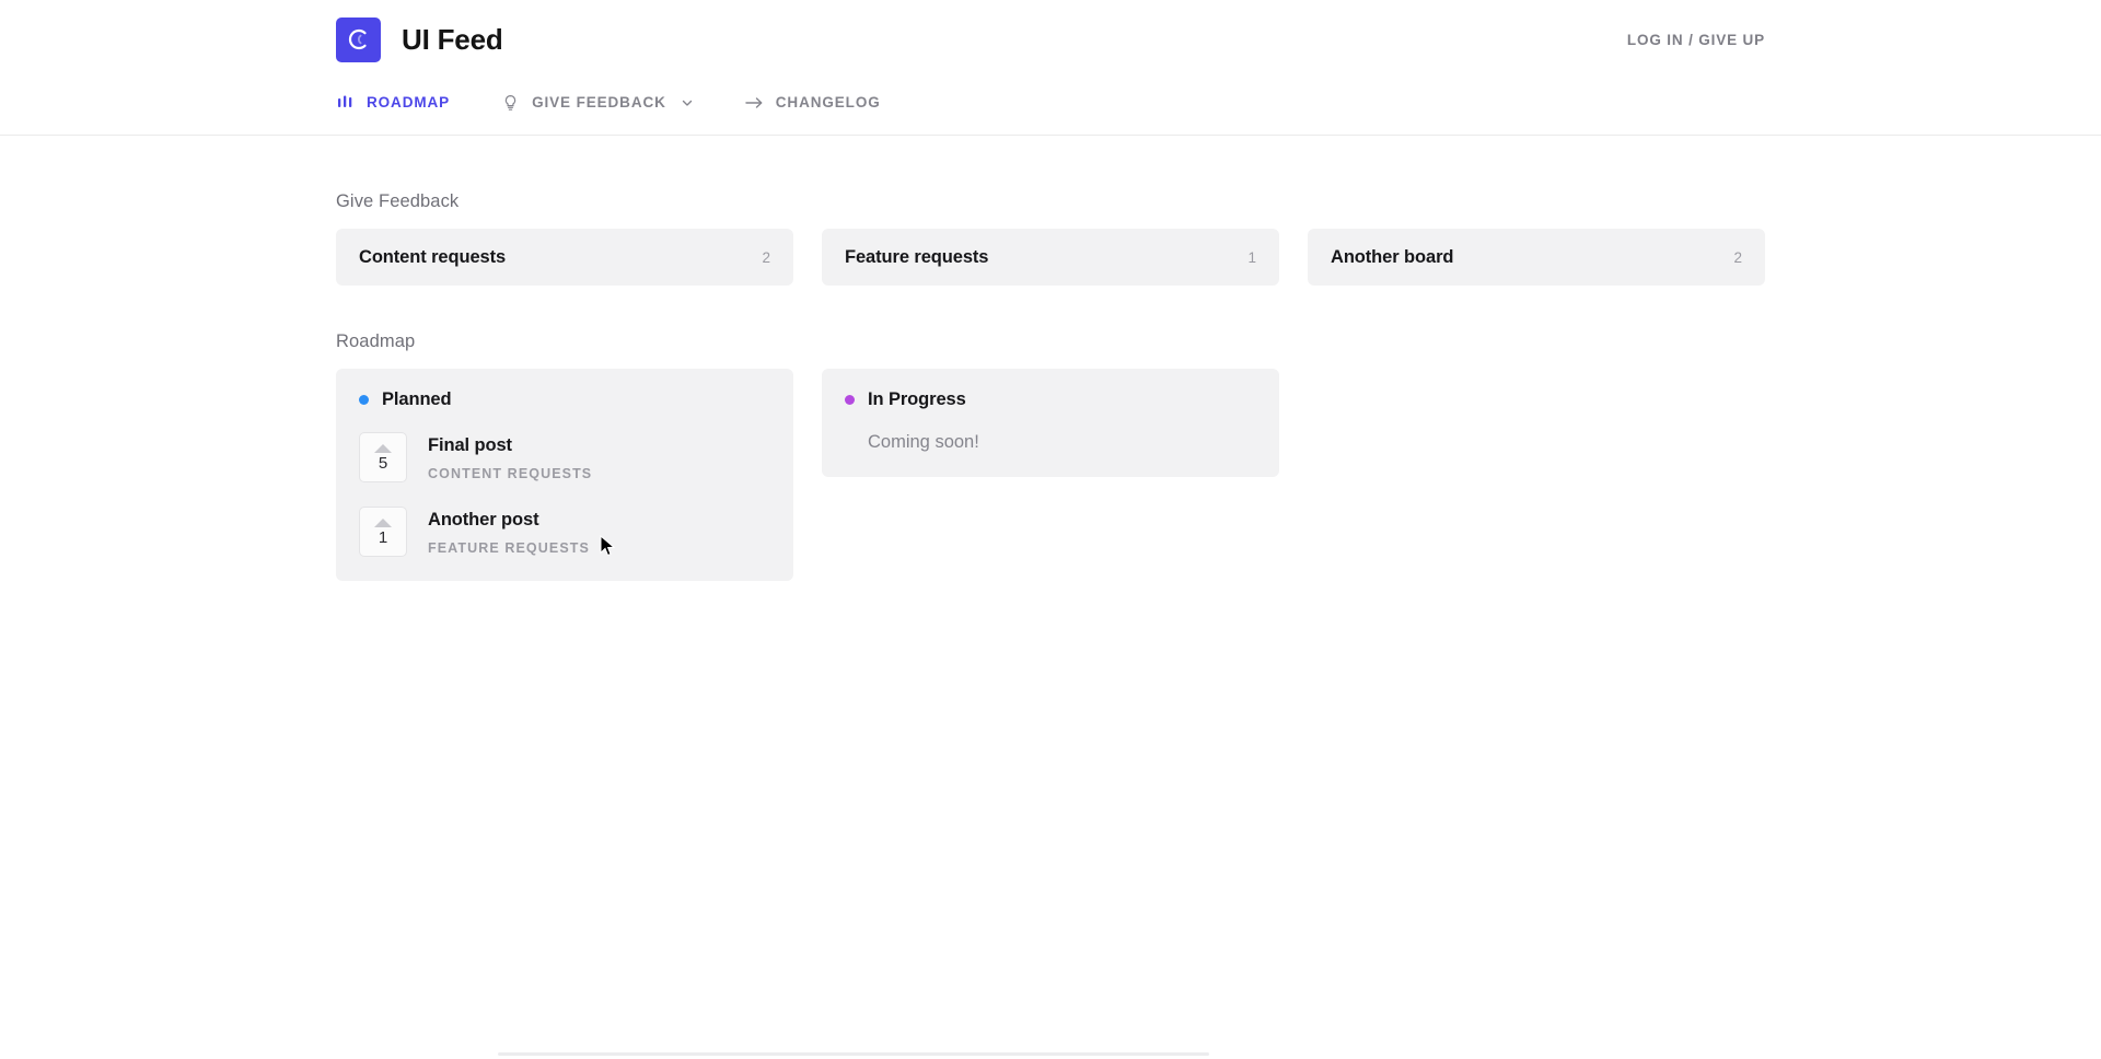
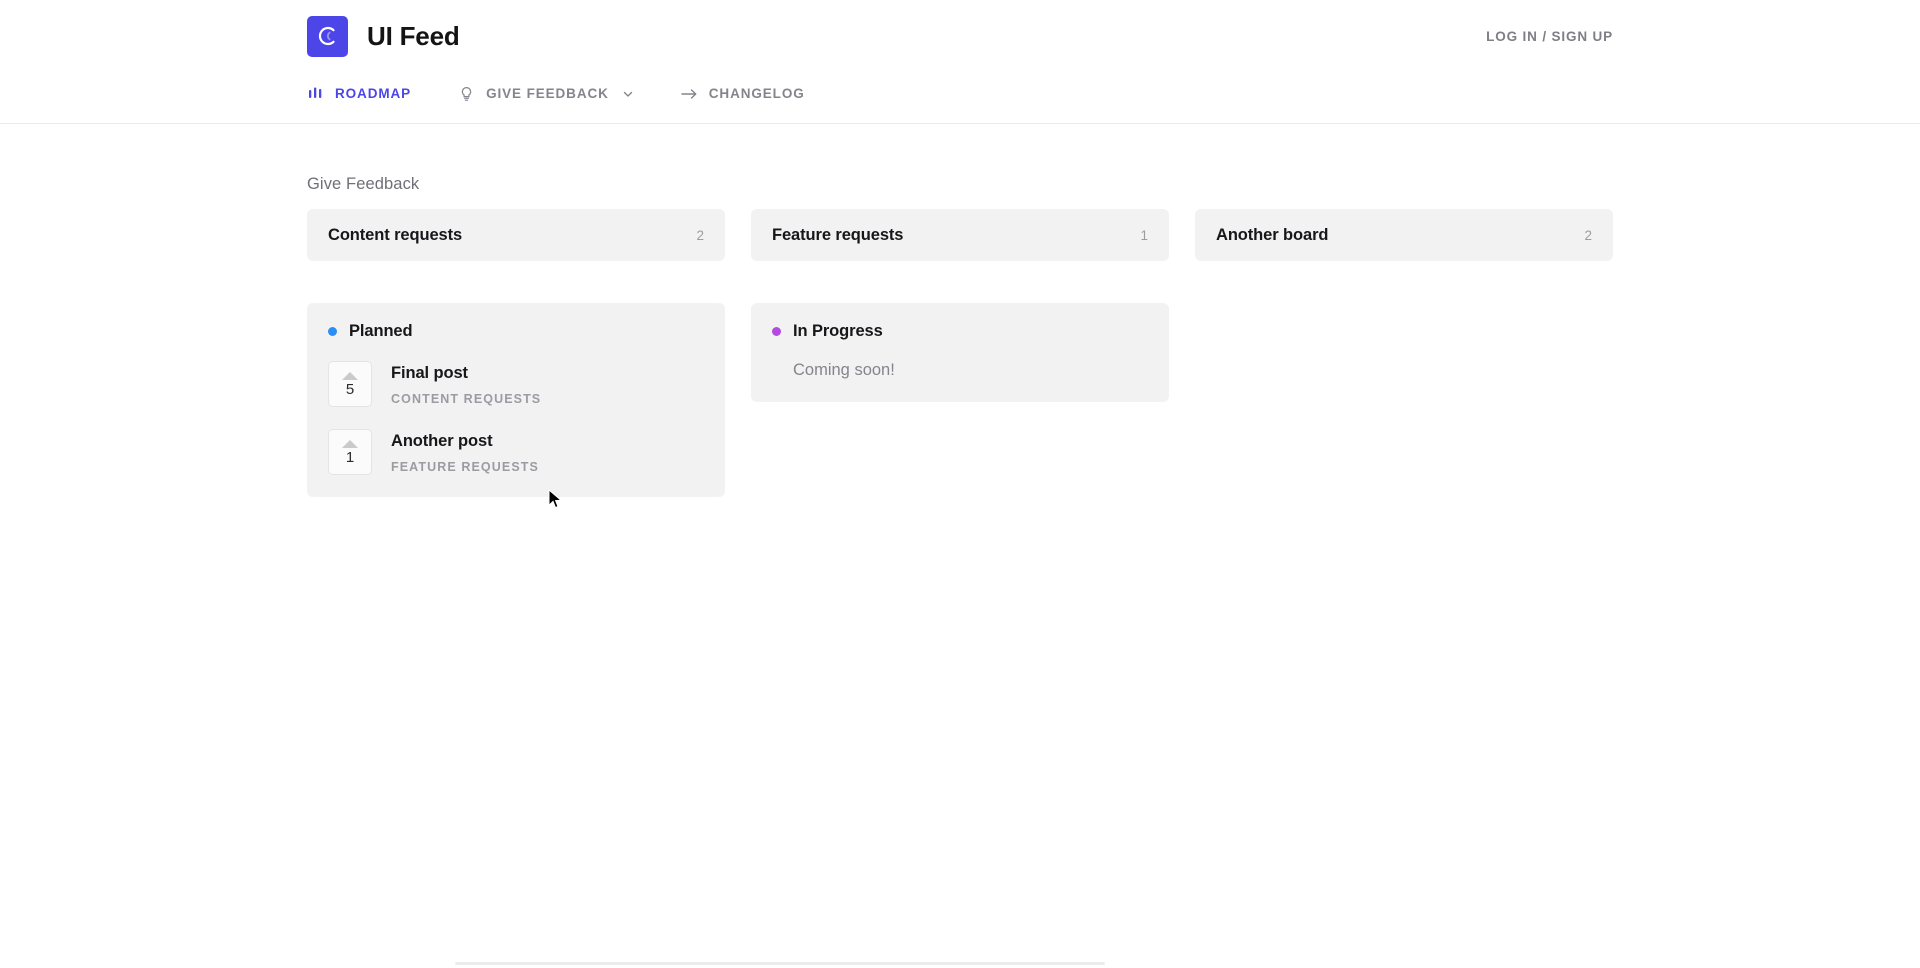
  UI Feed
- LOG IN / GIVE UP
+ LOG IN / SIGN UP
  ROADMAP
  GIVE FEEDBACK
  CHANGELOG
  Give Feedback
  Content requests
  2
  Feature requests
  1
  Another board
  2
- Roadmap
  Planned
  5
  Final post
  CONTENT REQUESTS
  1
  Another post
  FEATURE REQUESTS
  In Progress
  Coming soon!
